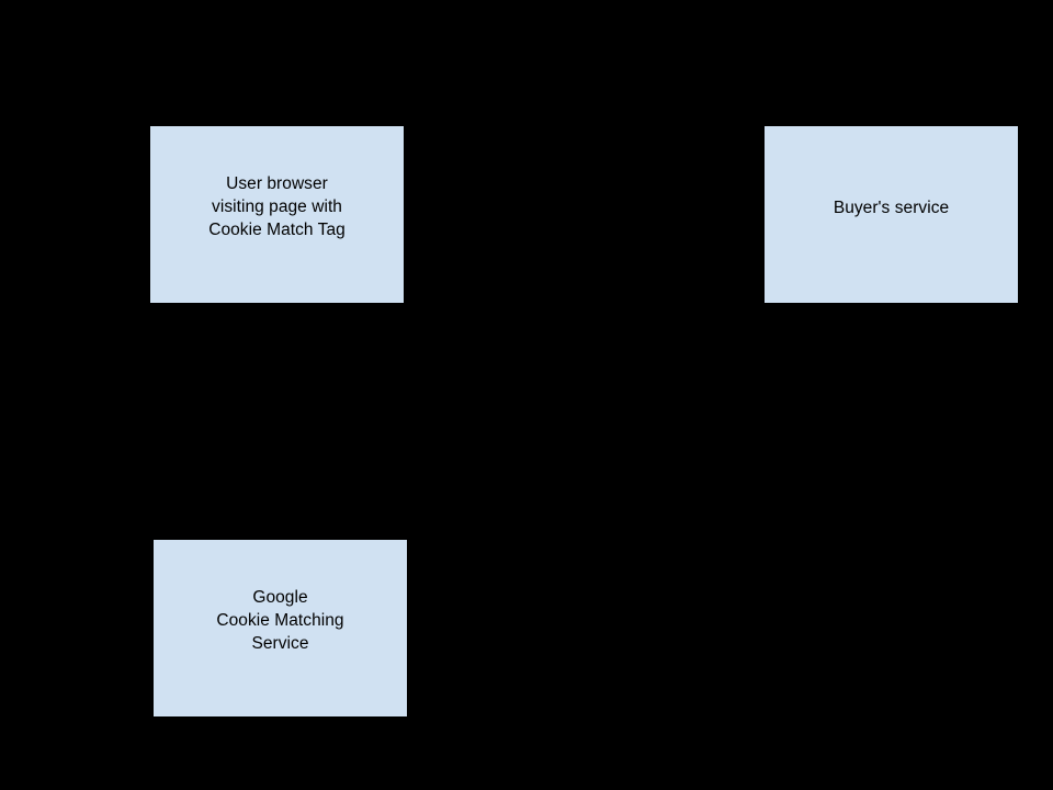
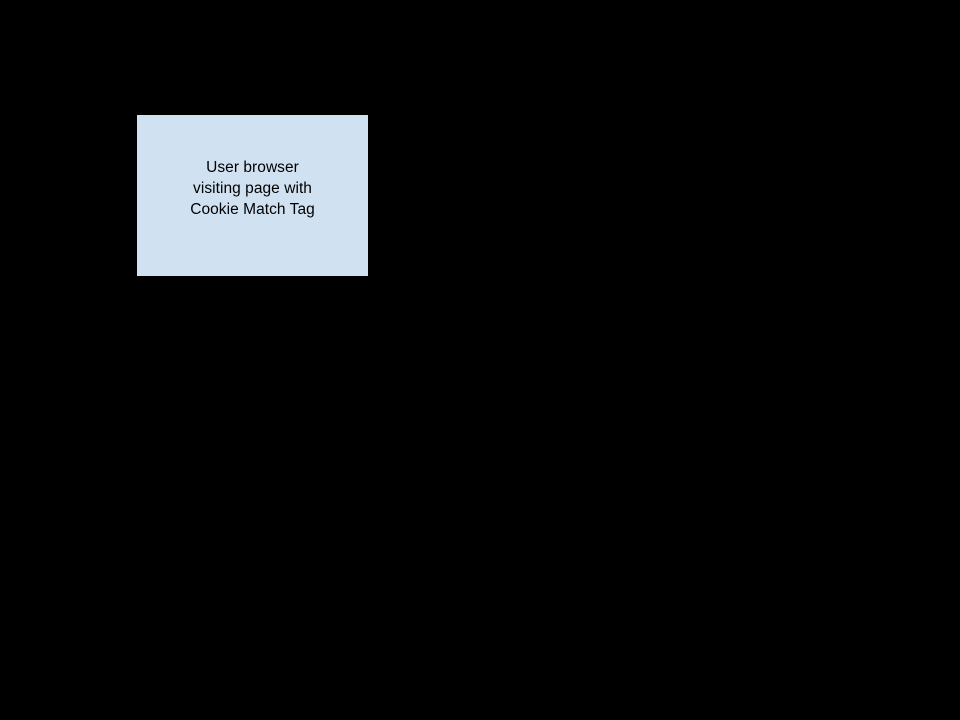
  User browser
  visiting page with
  Cookie Match Tag
- Buyer's service
- Google
- Cookie Matching
- Service
